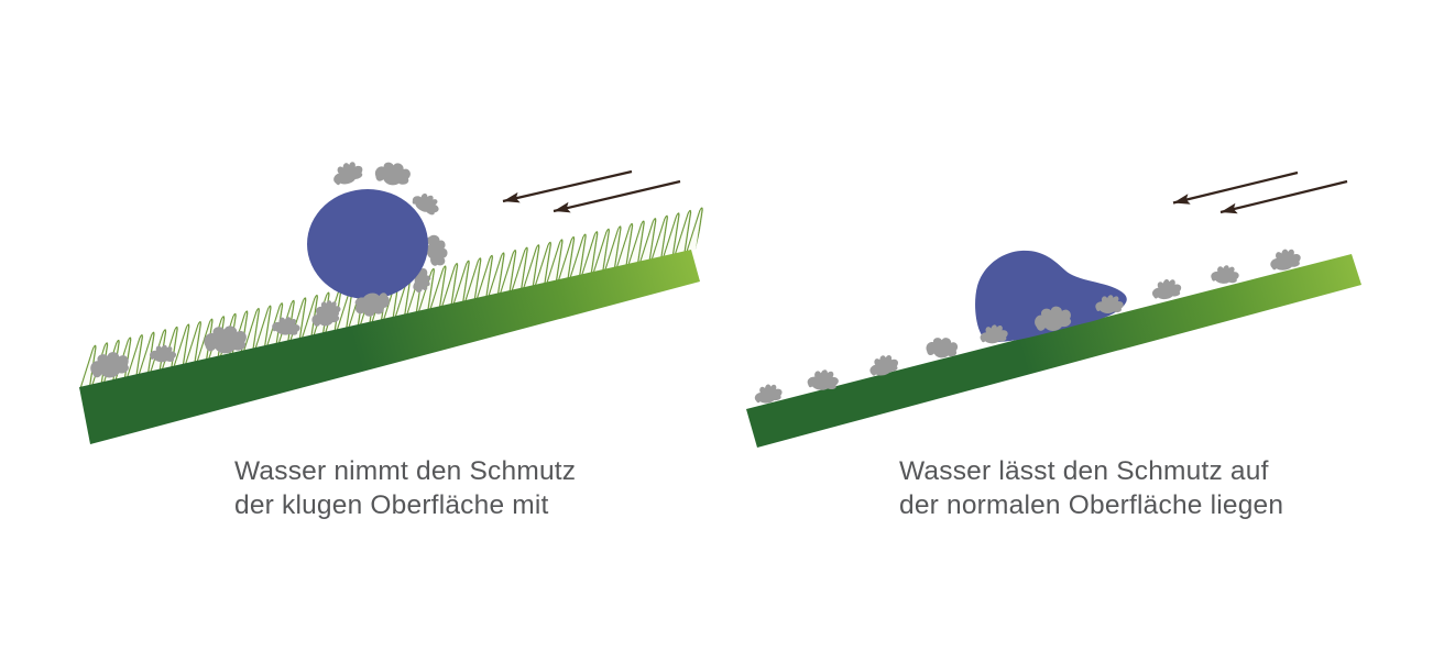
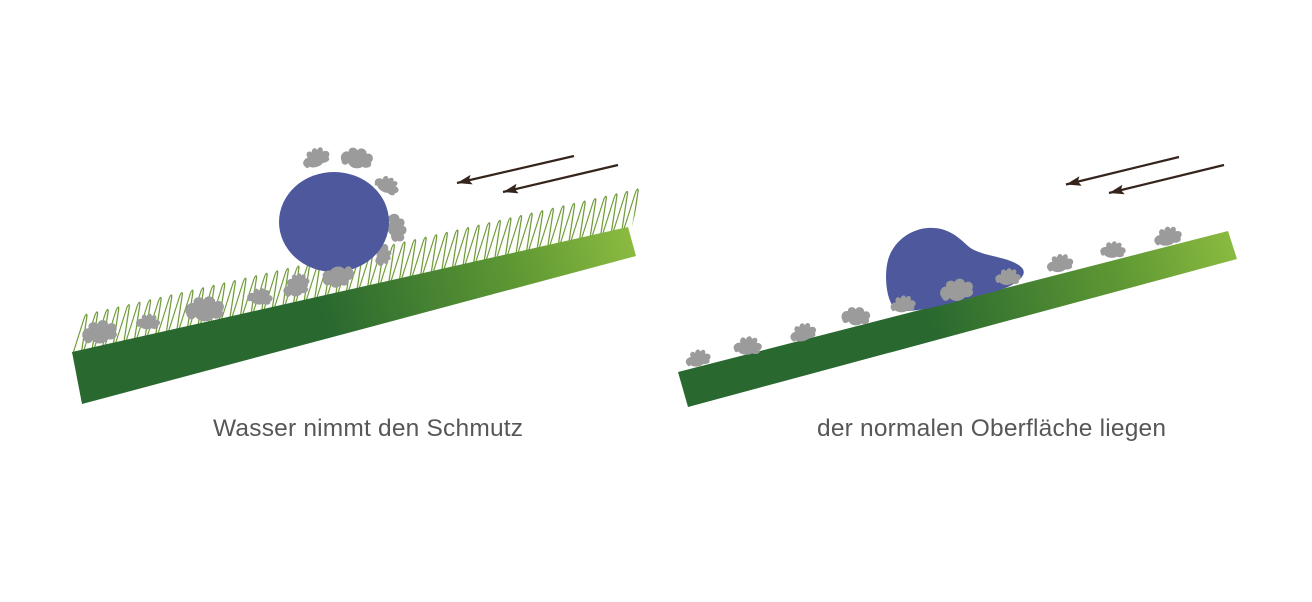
  Wasser nimmt den Schmutz
- der klugen Oberfläche mit
- Wasser lässt den Schmutz auf
  der normalen Oberfläche liegen
